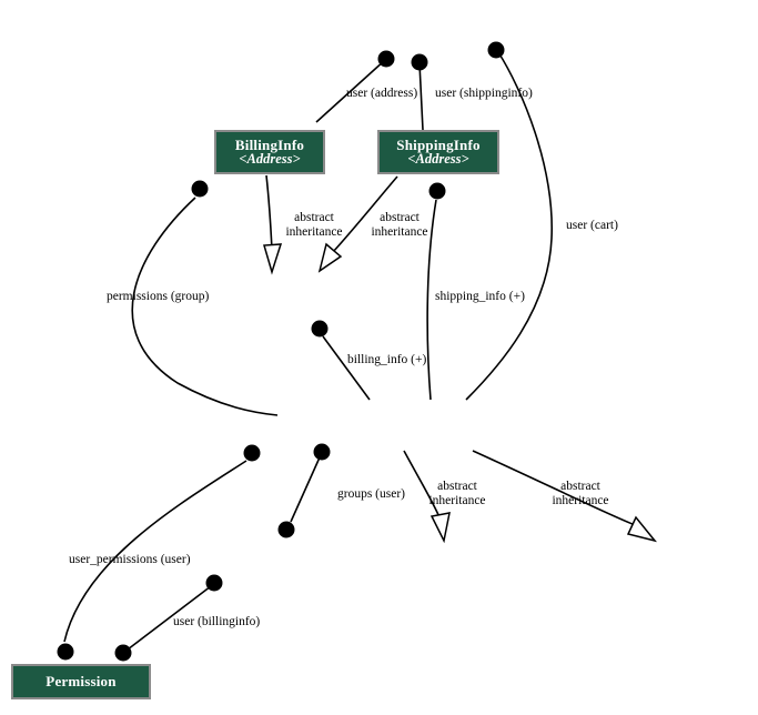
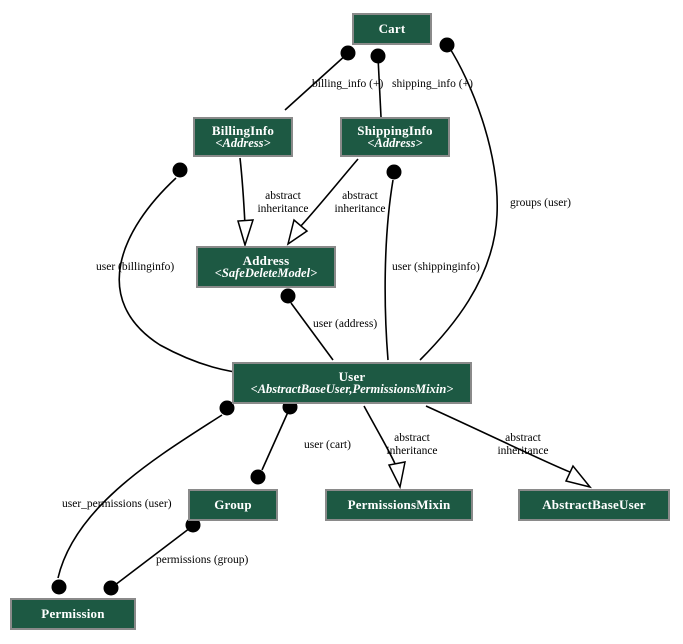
+ Cart
  BillingInfo
  <Address>
  ShippingInfo
  <Address>
+ Address
+ <SafeDeleteModel>
+ User
+ <AbstractBaseUser,PermissionsMixin>
+ Group
+ PermissionsMixin
+ AbstractBaseUser
  Permission
- user (address)
+ billing_info (+)
- user (shippinginfo)
+ shipping_info (+)
- user (cart)
+ groups (user)
  abstract
  inheritance
  abstract
  inheritance
- permissions (group)
+ user (billinginfo)
- shipping_info (+)
+ user (shippinginfo)
- billing_info (+)
+ user (address)
- groups (user)
+ user (cart)
  abstract
  inheritance
  abstract
  inheritance
  user_permissions (user)
- user (billinginfo)
+ permissions (group)
